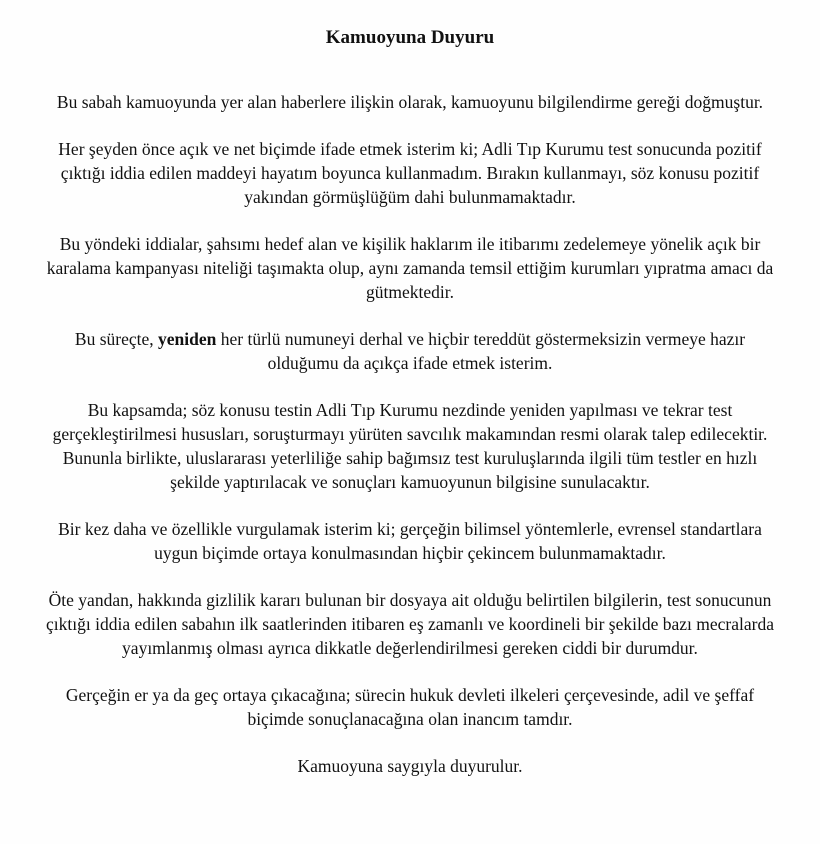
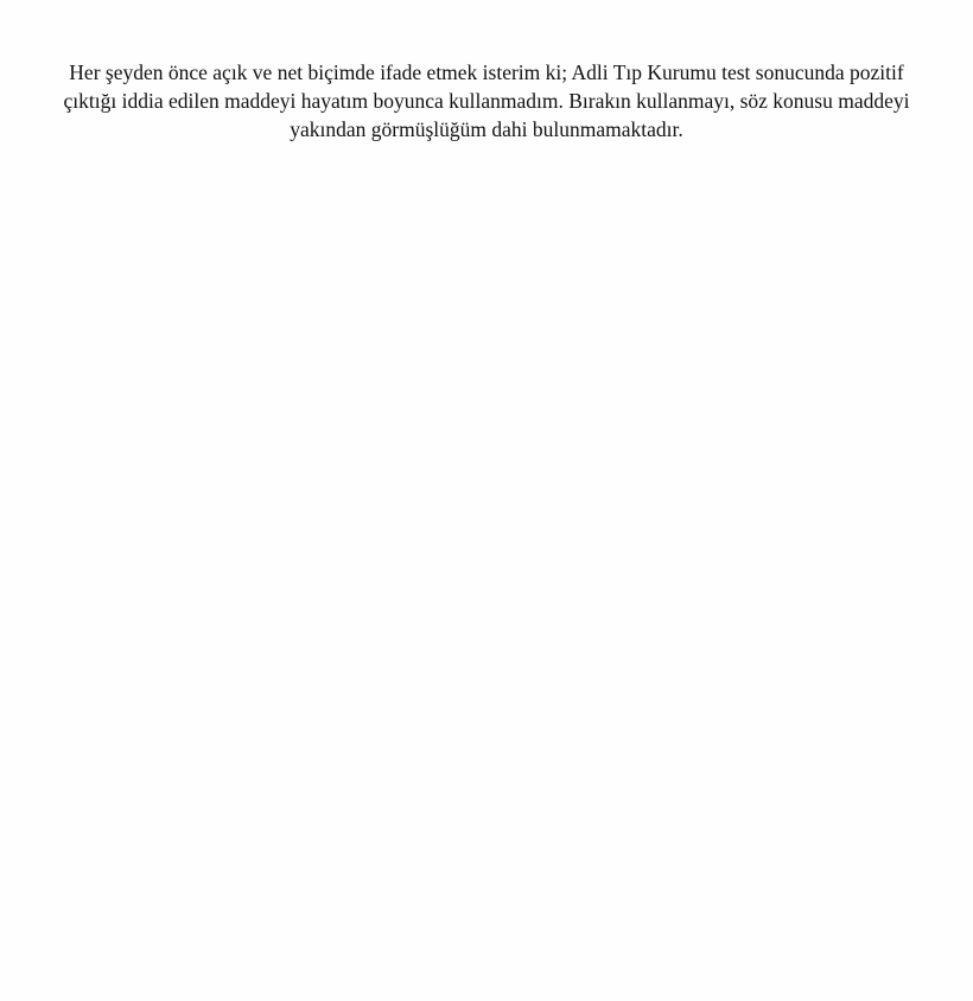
- Kamuoyuna Duyuru
- Bu sabah kamuoyunda yer alan haberlere ilişkin olarak, kamuoyunu bilgilendirme gereği doğmuştur.
- Her şeyden önce açık ve net biçimde ifade etmek isterim ki; Adli Tıp Kurumu test sonucunda pozitif çıktığı iddia edilen maddeyi hayatım boyunca kullanmadım. Bırakın kullanmayı, söz konusu pozitif yakından görmüşlüğüm dahi bulunmamaktadır.
+ Her şeyden önce açık ve net biçimde ifade etmek isterim ki; Adli Tıp Kurumu test sonucunda pozitif çıktığı iddia edilen maddeyi hayatım boyunca kullanmadım. Bırakın kullanmayı, söz konusu maddeyi yakından görmüşlüğüm dahi bulunmamaktadır.
- Bu yöndeki iddialar, şahsımı hedef alan ve kişilik haklarım ile itibarımı zedelemeye yönelik açık bir karalama kampanyası niteliği taşımakta olup, aynı zamanda temsil ettiğim kurumları yıpratma amacı da gütmektedir.
- Bu süreçte, yeniden her türlü numuneyi derhal ve hiçbir tereddüt göstermeksizin vermeye hazır olduğumu da açıkça ifade etmek isterim.
- Bu kapsamda; söz konusu testin Adli Tıp Kurumu nezdinde yeniden yapılması ve tekrar test gerçekleştirilmesi hususları, soruşturmayı yürüten savcılık makamından resmi olarak talep edilecektir.
- Bununla birlikte, uluslararası yeterliliğe sahip bağımsız test kuruluşlarında ilgili tüm testler en hızlı şekilde yaptırılacak ve sonuçları kamuoyunun bilgisine sunulacaktır.
- Bir kez daha ve özellikle vurgulamak isterim ki; gerçeğin bilimsel yöntemlerle, evrensel standartlara uygun biçimde ortaya konulmasından hiçbir çekincem bulunmamaktadır.
- Öte yandan, hakkında gizlilik kararı bulunan bir dosyaya ait olduğu belirtilen bilgilerin, test sonucunun çıktığı iddia edilen sabahın ilk saatlerinden itibaren eş zamanlı ve koordineli bir şekilde bazı mecralarda yayımlanmış olması ayrıca dikkatle değerlendirilmesi gereken ciddi bir durumdur.
- Gerçeğin er ya da geç ortaya çıkacağına; sürecin hukuk devleti ilkeleri çerçevesinde, adil ve şeffaf biçimde sonuçlanacağına olan inancım tamdır.
- Kamuoyuna saygıyla duyurulur.
